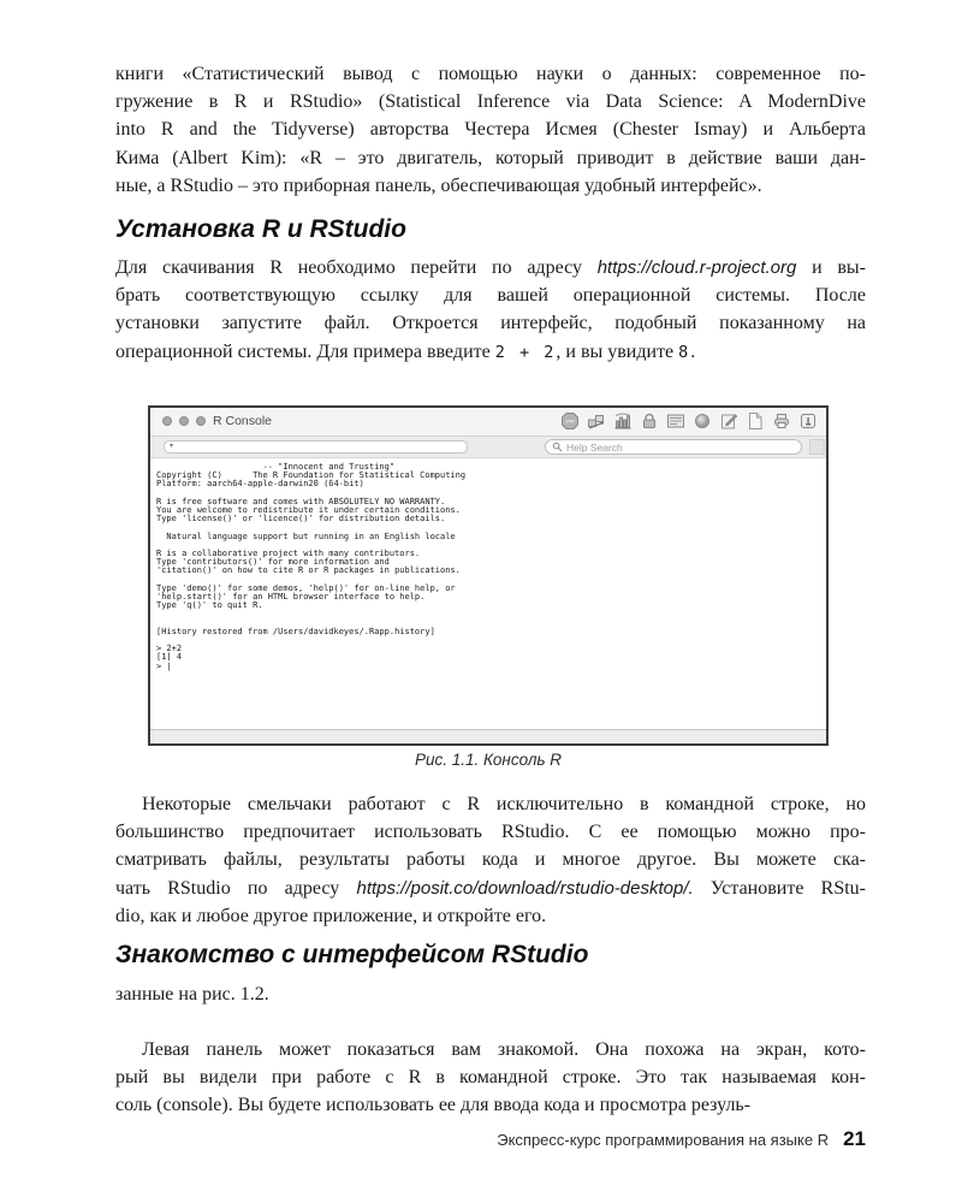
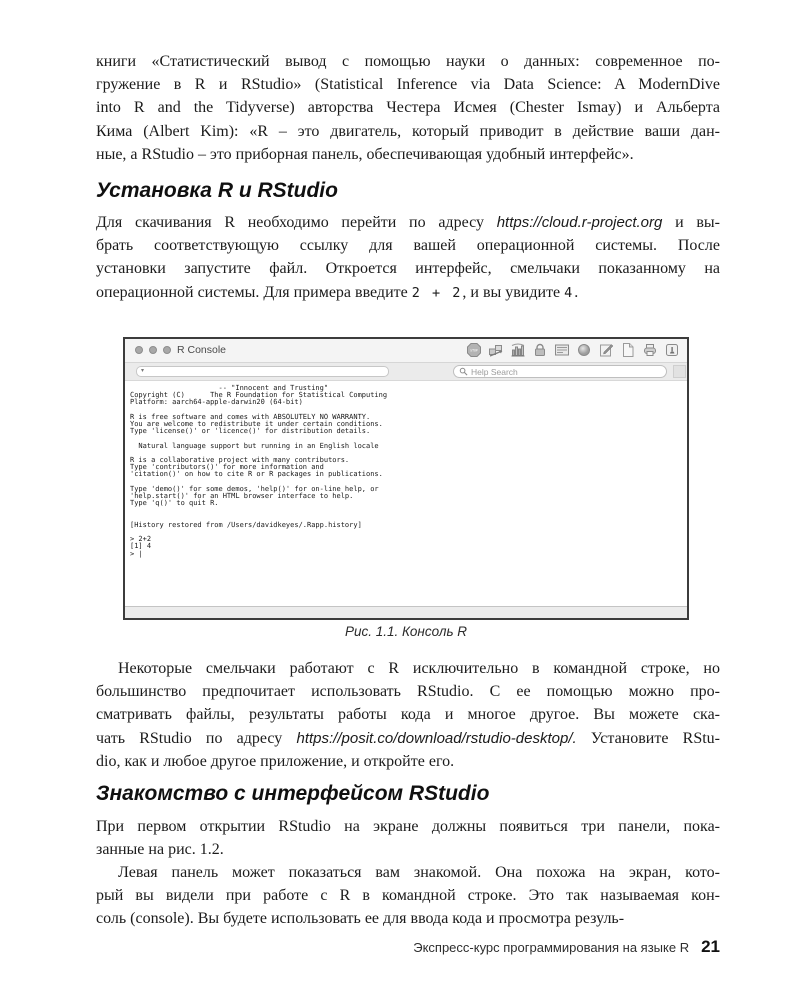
  книги «Статистический вывод с помощью науки о данных: современное по-
  гружение в R и RStudio» (Statistical Inference via Data Science: A ModernDive
  into R and the Tidyverse) авторства Честера Исмея (Chester Ismay) и Альберта
  Кима (Albert Kim): «R – это двигатель, который приводит в действие ваши дан-
  ные, а RStudio – это приборная панель, обеспечивающая удобный интерфейс».
  Установка R и RStudio
  Для скачивания R необходимо перейти по адресу https://cloud.r-project.org и вы-
  брать соответствующую ссылку для вашей операционной системы. После
- установки запустите файл. Откроется интерфейс, подобный показанному на
+ установки запустите файл. Откроется интерфейс, смельчаки показанному на
- операционной системы. Для примера введите 2 + 2, и вы увидите 8.
+ операционной системы. Для примера введите 2 + 2, и вы увидите 4.
  R Console
  Help Search
  -- "Innocent and Trusting"
  Copyright (C) The R Foundation for Statistical Computing
  Platform: aarch64-apple-darwin20 (64-bit)
  R is free software and comes with ABSOLUTELY NO WARRANTY.
  You are welcome to redistribute it under certain conditions.
  Type 'license()' or 'licence()' for distribution details.
  Natural language support but running in an English locale
  R is a collaborative project with many contributors.
  Type 'contributors()' for more information and
  'citation()' on how to cite R or R packages in publications.
  Type 'demo()' for some demos, 'help()' for on-line help, or
  'help.start()' for an HTML browser interface to help.
  Type 'q()' to quit R.
  [History restored from /Users/davidkeyes/.Rapp.history]
  > 2+2
  [1] 4
  > |
  Рис. 1.1. Консоль R
  Некоторые смельчаки работают с R исключительно в командной строке, но
  большинство предпочитает использовать RStudio. С ее помощью можно про-
  сматривать файлы, результаты работы кода и многое другое. Вы можете ска-
  чать RStudio по адресу https://posit.co/download/rstudio-desktop/. Установите RStu-
  dio, как и любое другое приложение, и откройте его.
  Знакомство с интерфейсом RStudio
+ При первом открытии RStudio на экране должны появиться три панели, пока-
  занные на рис. 1.2.
  Левая панель может показаться вам знакомой. Она похожа на экран, кото-
  рый вы видели при работе с R в командной строке. Это так называемая кон-
  соль (console). Вы будете использовать ее для ввода кода и просмотра резуль-
  Экспресс-курс программирования на языке R
  21
